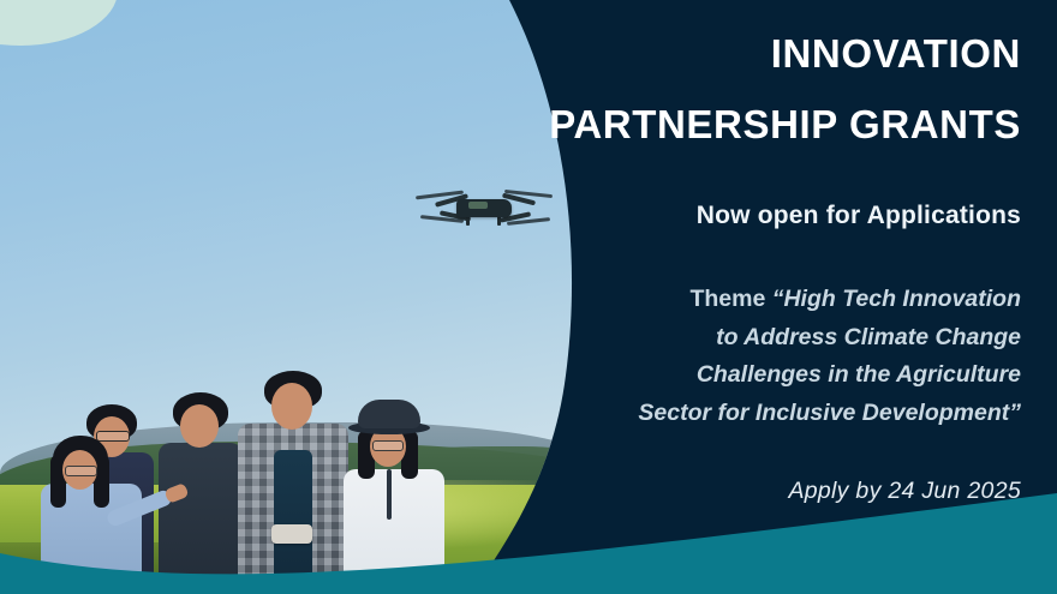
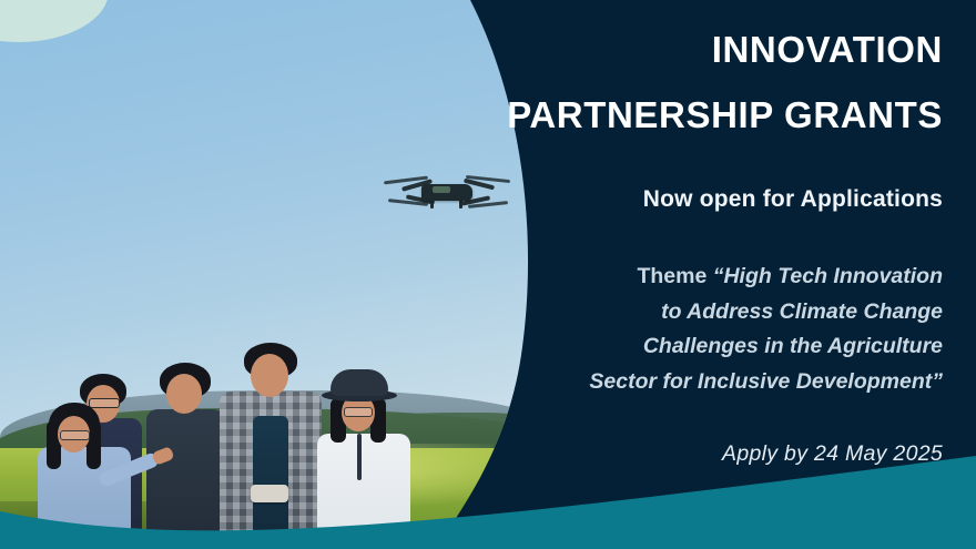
  INNOVATION
  PARTNERSHIP GRANTS
  Now open for Applications
  Theme “High Tech Innovation
  to Address Climate Change
  Challenges in the Agriculture
  Sector for Inclusive Development”
- Apply by 24 Jun 2025
+ Apply by 24 May 2025
